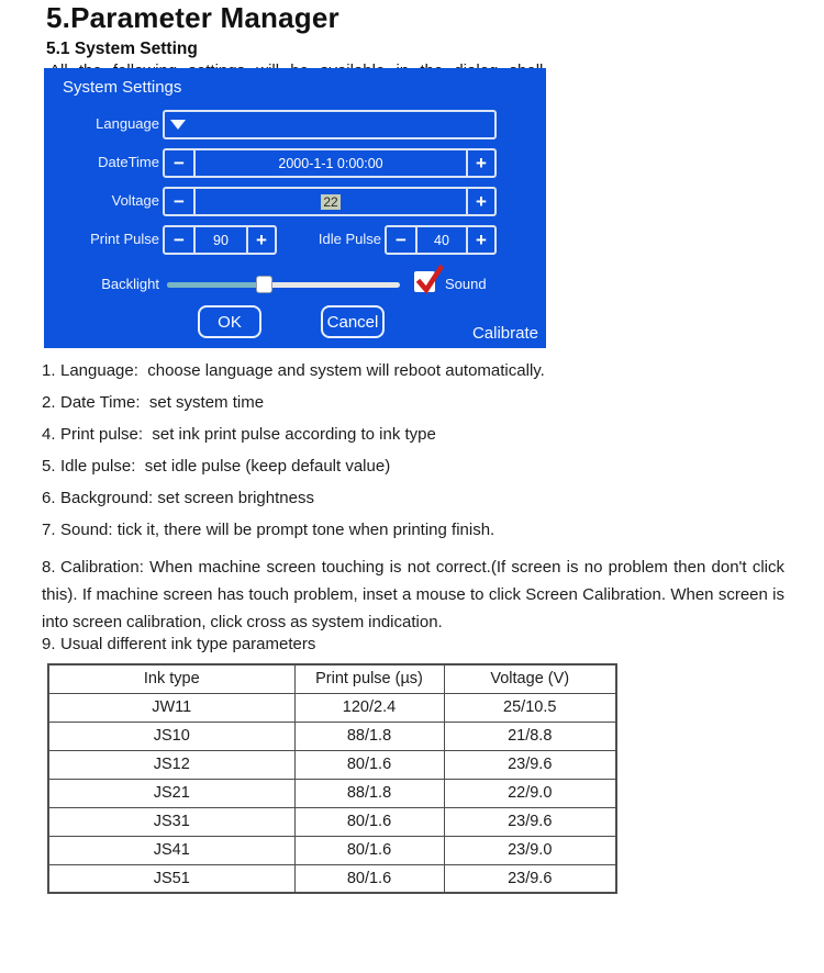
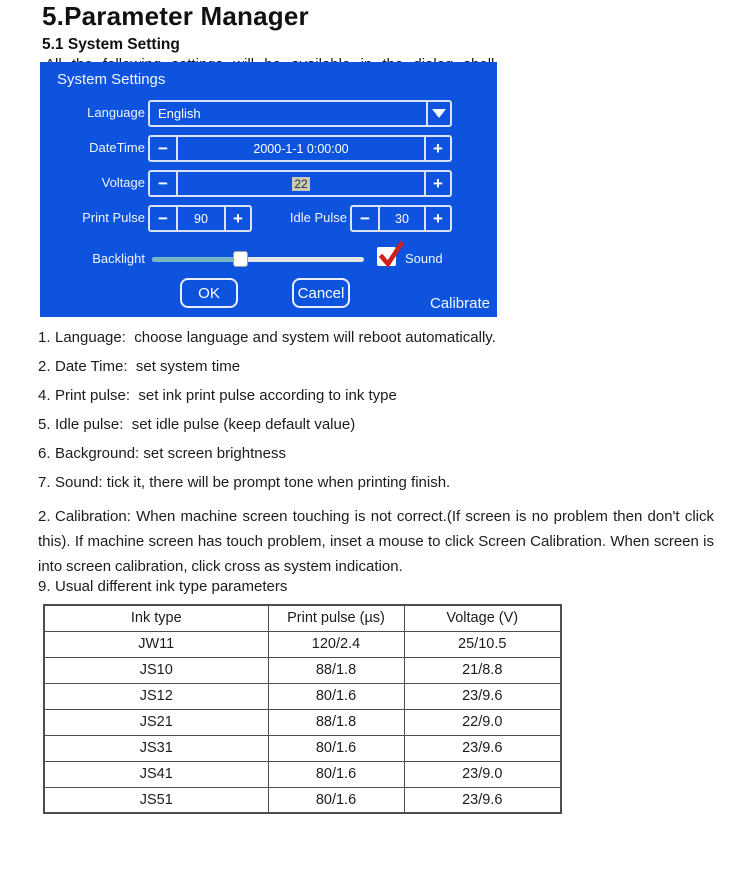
  5.Parameter Manager
  5.1 System Setting
  System Settings
  Language
+ English
  DateTime
  −
  2000-1-1 0:00:00
  +
  Voltage
  −
  22
  +
  Print Pulse
  −
  90
  +
  Idle Pulse
  −
- 40
+ 30
  +
  Backlight
  Sound
  OK
  Cancel
  Calibrate
  1. Language: choose language and system will reboot automatically.
  2. Date Time: set system time
  4. Print pulse: set ink print pulse according to ink type
  5. Idle pulse: set idle pulse (keep default value)
  6. Background: set screen brightness
  7. Sound: tick it, there will be prompt tone when printing finish.
- 8. Calibration: When machine screen touching is not correct.(If screen is no problem then don't click this). If machine screen has touch problem, inset a mouse to click Screen Calibration. When screen is into screen calibration, click cross as system indication.
+ 2. Calibration: When machine screen touching is not correct.(If screen is no problem then don't click this). If machine screen has touch problem, inset a mouse to click Screen Calibration. When screen is into screen calibration, click cross as system indication.
  9. Usual different ink type parameters
  Ink type	Print pulse (µs)	Voltage (V)
  JW11	120/2.4	25/10.5
  JS10	88/1.8	21/8.8
  JS12	80/1.6	23/9.6
  JS21	88/1.8	22/9.0
  JS31	80/1.6	23/9.6
  JS41	80/1.6	23/9.0
  JS51	80/1.6	23/9.6
